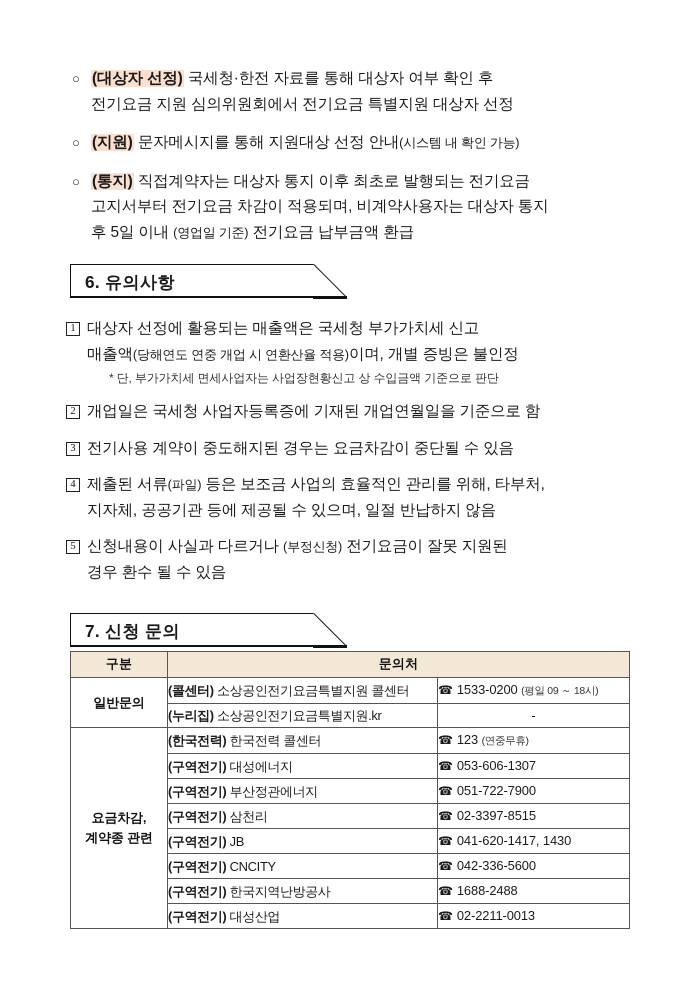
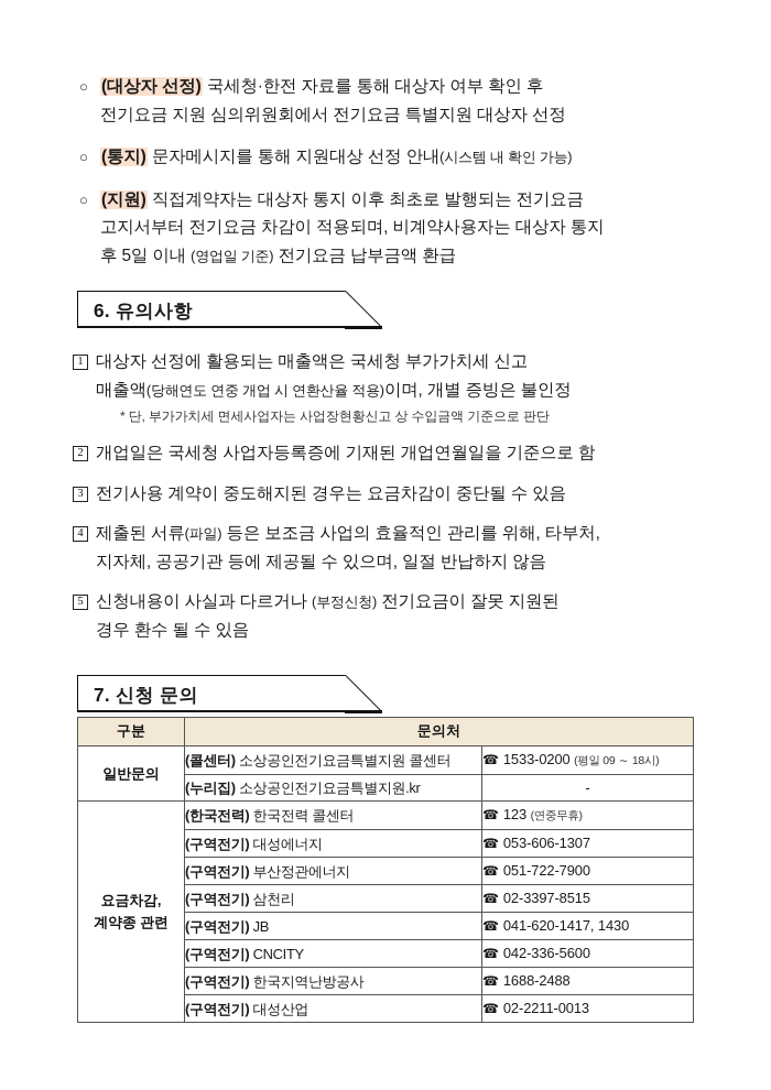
  ○
  (대상자 선정) 국세청·한전 자료를 통해 대상자 여부 확인 후
  전기요금 지원 심의위원회에서 전기요금 특별지원 대상자 선정
  ○
- (지원) 문자메시지를 통해 지원대상 선정 안내(시스템 내 확인 가능)
+ (통지) 문자메시지를 통해 지원대상 선정 안내(시스템 내 확인 가능)
  ○
- (통지) 직접계약자는 대상자 통지 이후 최초로 발행되는 전기요금
+ (지원) 직접계약자는 대상자 통지 이후 최초로 발행되는 전기요금
  고지서부터 전기요금 차감이 적용되며, 비계약사용자는 대상자 통지
  후 5일 이내 (영업일 기준) 전기요금 납부금액 환급
  6. 유의사항
  1
  대상자 선정에 활용되는 매출액은 국세청 부가가치세 신고
  매출액(당해연도 연중 개업 시 연환산율 적용)이며, 개별 증빙은 불인정
  * 단, 부가가치세 면세사업자는 사업장현황신고 상 수입금액 기준으로 판단
  2
  개업일은 국세청 사업자등록증에 기재된 개업연월일을 기준으로 함
  3
  전기사용 계약이 중도해지된 경우는 요금차감이 중단될 수 있음
  4
  제출된 서류(파일) 등은 보조금 사업의 효율적인 관리를 위해, 타부처,
  지자체, 공공기관 등에 제공될 수 있으며, 일절 반납하지 않음
  5
  신청내용이 사실과 다르거나 (부정신청) 전기요금이 잘못 지원된
  경우 환수 될 수 있음
  7. 신청 문의
  구분	문의처
  일반문의	(콜센터) 소상공인전기요금특별지원 콜센터	☎ 1533-0200 (평일 09 ～ 18시)
  (누리집) 소상공인전기요금특별지원.kr	-
  요금차감,계약종 관련	(한국전력) 한국전력 콜센터	☎ 123 (연중무휴)
  (구역전기) 대성에너지	☎ 053-606-1307
  (구역전기) 부산정관에너지	☎ 051-722-7900
  (구역전기) 삼천리	☎ 02-3397-8515
  (구역전기) JB	☎ 041-620-1417, 1430
  (구역전기) CNCITY	☎ 042-336-5600
  (구역전기) 한국지역난방공사	☎ 1688-2488
  (구역전기) 대성산업	☎ 02-2211-0013
